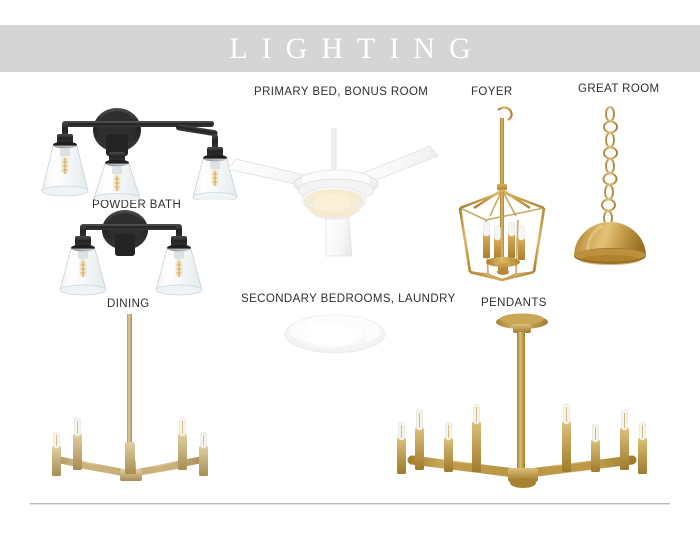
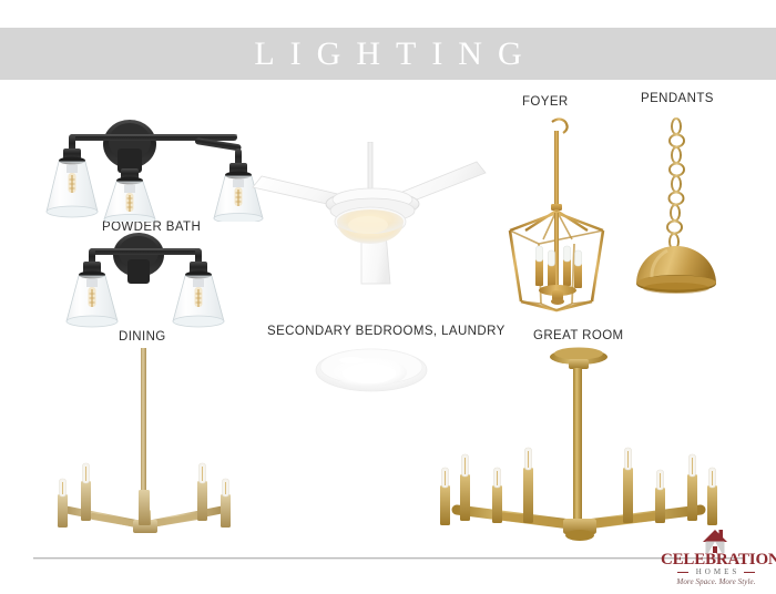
  LIGHTING
- PRIMARY BED, BONUS ROOM
  FOYER
- GREAT ROOM
+ PENDANTS
  POWDER BATH
  SECONDARY BEDROOMS, LAUNDRY
  DINING
- PENDANTS
+ GREAT ROOM
+ CELEBRATION
+ HOMES
+ More Space. More Style.
